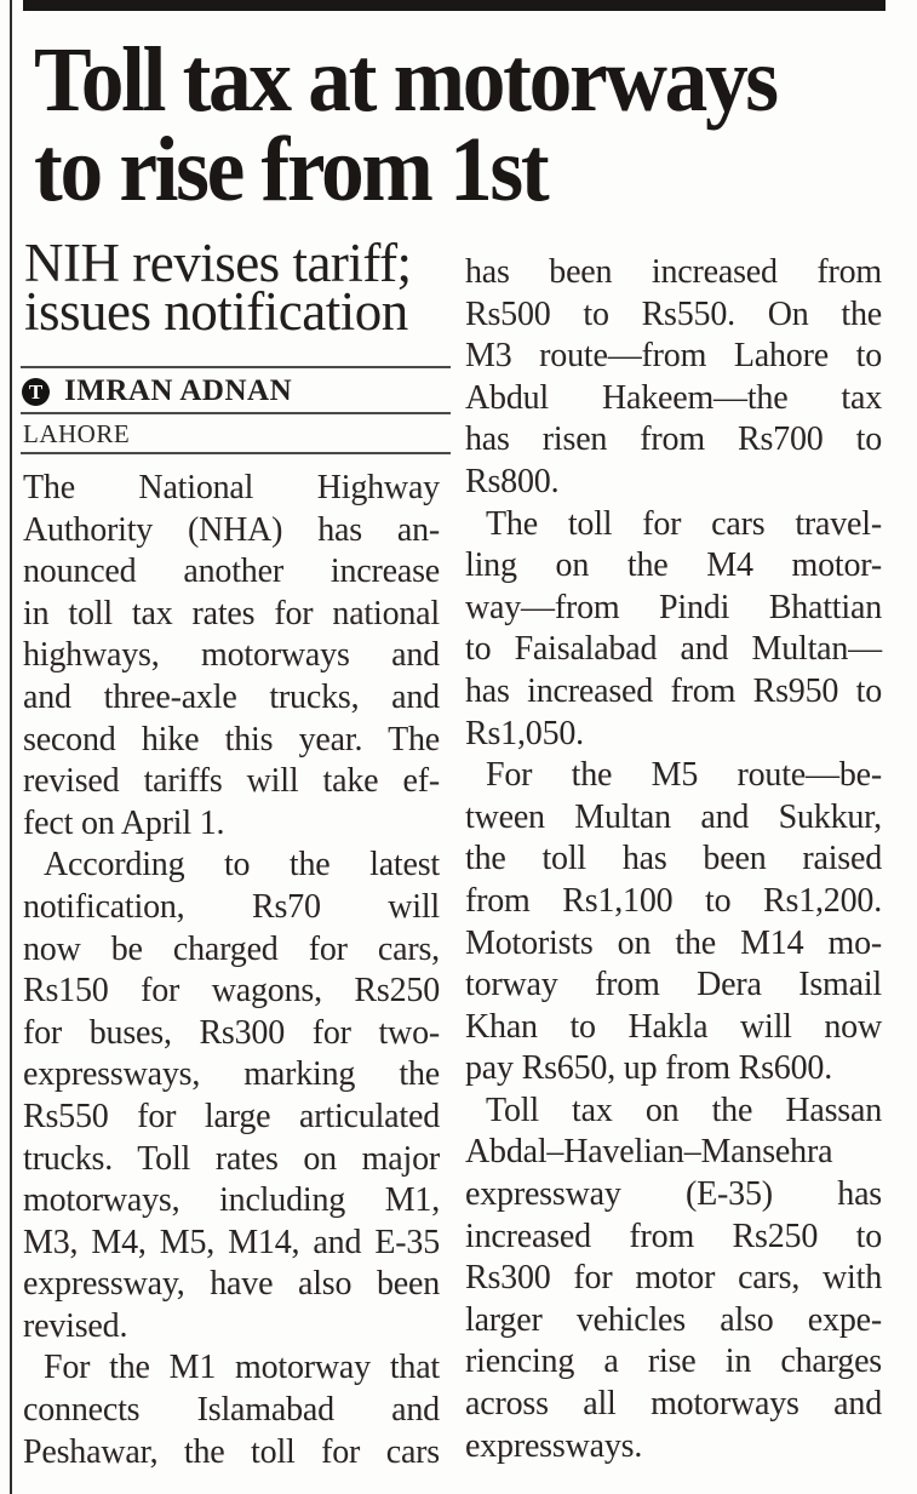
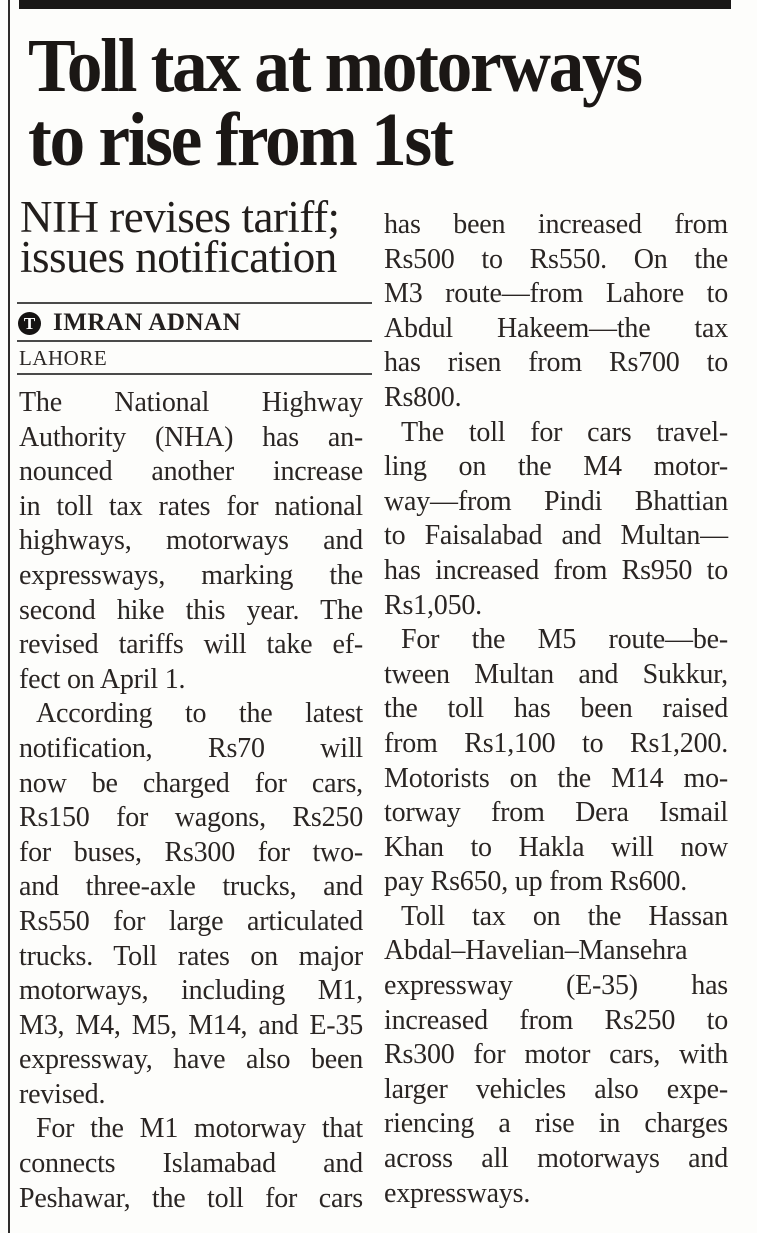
  Toll tax at motorways
  to rise from 1st
  NIH revises tariff;
  issues notification
  T
  IMRAN ADNAN
  LAHORE
  The National Highway
  Authority (NHA) has an-
  nounced another increase
  in toll tax rates for national
  highways, motorways and
- and three-axle trucks, and
+ expressways, marking the
  second hike this year. The
  revised tariffs will take ef-
  fect on April 1.
  According to the latest
  notification, Rs70 will
  now be charged for cars,
  Rs150 for wagons, Rs250
  for buses, Rs300 for two-
- expressways, marking the
+ and three-axle trucks, and
  Rs550 for large articulated
  trucks. Toll rates on major
  motorways, including M1,
  M3, M4, M5, M14, and E-35
  expressway, have also been
  revised.
  For the M1 motorway that
  connects Islamabad and
  Peshawar, the toll for cars
  has been increased from
  Rs500 to Rs550. On the
  M3 route—from Lahore to
  Abdul Hakeem—the tax
  has risen from Rs700 to
  Rs800.
  The toll for cars travel-
  ling on the M4 motor-
  way—from Pindi Bhattian
  to Faisalabad and Multan—
  has increased from Rs950 to
  Rs1,050.
  For the M5 route—be-
  tween Multan and Sukkur,
  the toll has been raised
  from Rs1,100 to Rs1,200.
  Motorists on the M14 mo-
  torway from Dera Ismail
  Khan to Hakla will now
  pay Rs650, up from Rs600.
  Toll tax on the Hassan
  Abdal–Havelian–Mansehra
  expressway (E-35) has
  increased from Rs250 to
  Rs300 for motor cars, with
  larger vehicles also expe-
  riencing a rise in charges
  across all motorways and
  expressways.
